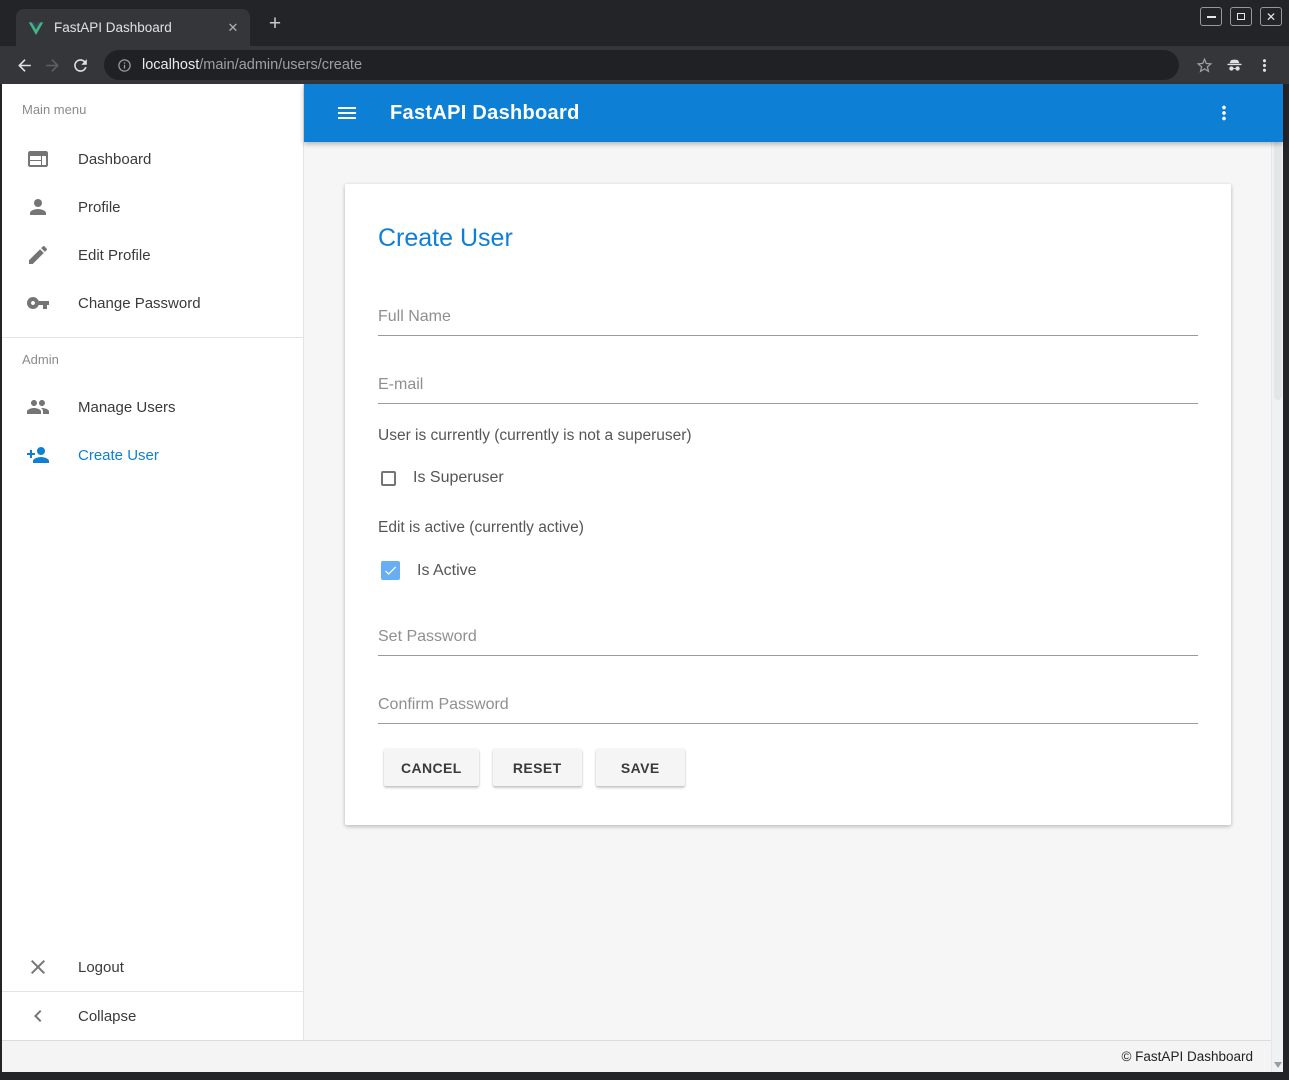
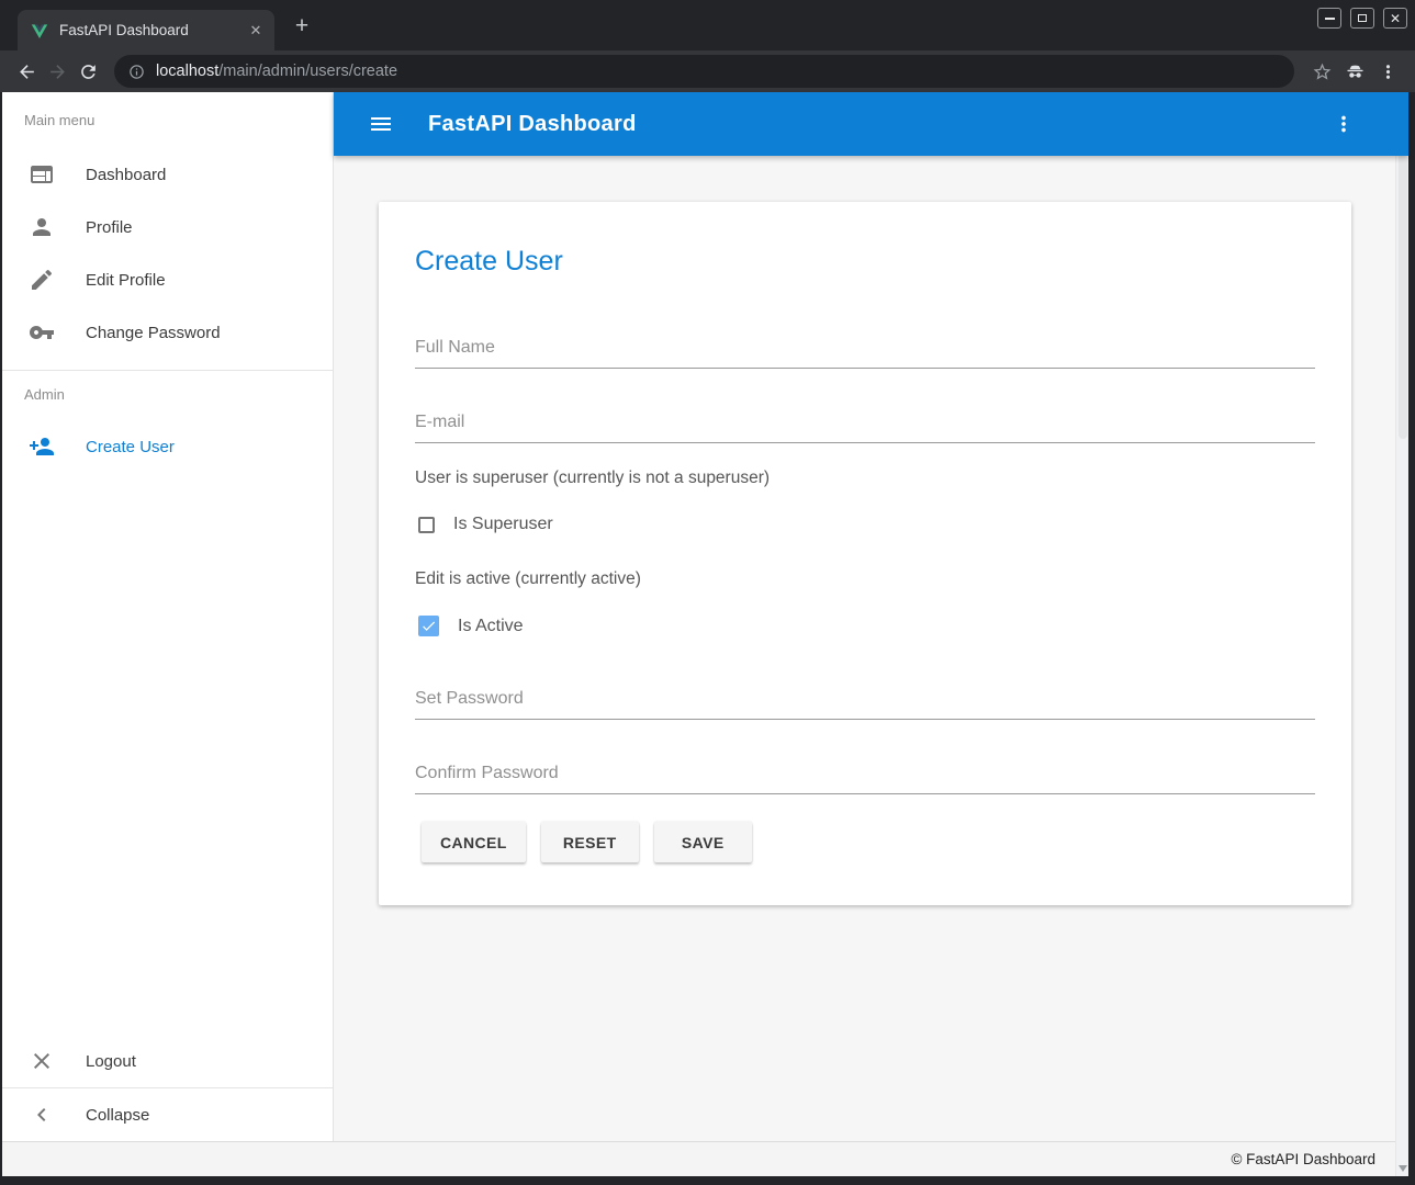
  FastAPI Dashboard
  ✕
  +
  ✕
  localhost
  /main/admin/users/create
  Main menu
  Dashboard
  Profile
  Edit Profile
  Change Password
  Admin
- Manage Users
  Create User
  Logout
  Collapse
  FastAPI Dashboard
  Create User
  Full Name
  E-mail
- User is currently (currently is not a superuser)
+ User is superuser (currently is not a superuser)
  Is Superuser
  Edit is active (currently active)
  Is Active
  Set Password
  Confirm Password
  CANCEL
  RESET
  SAVE
  © FastAPI Dashboard
